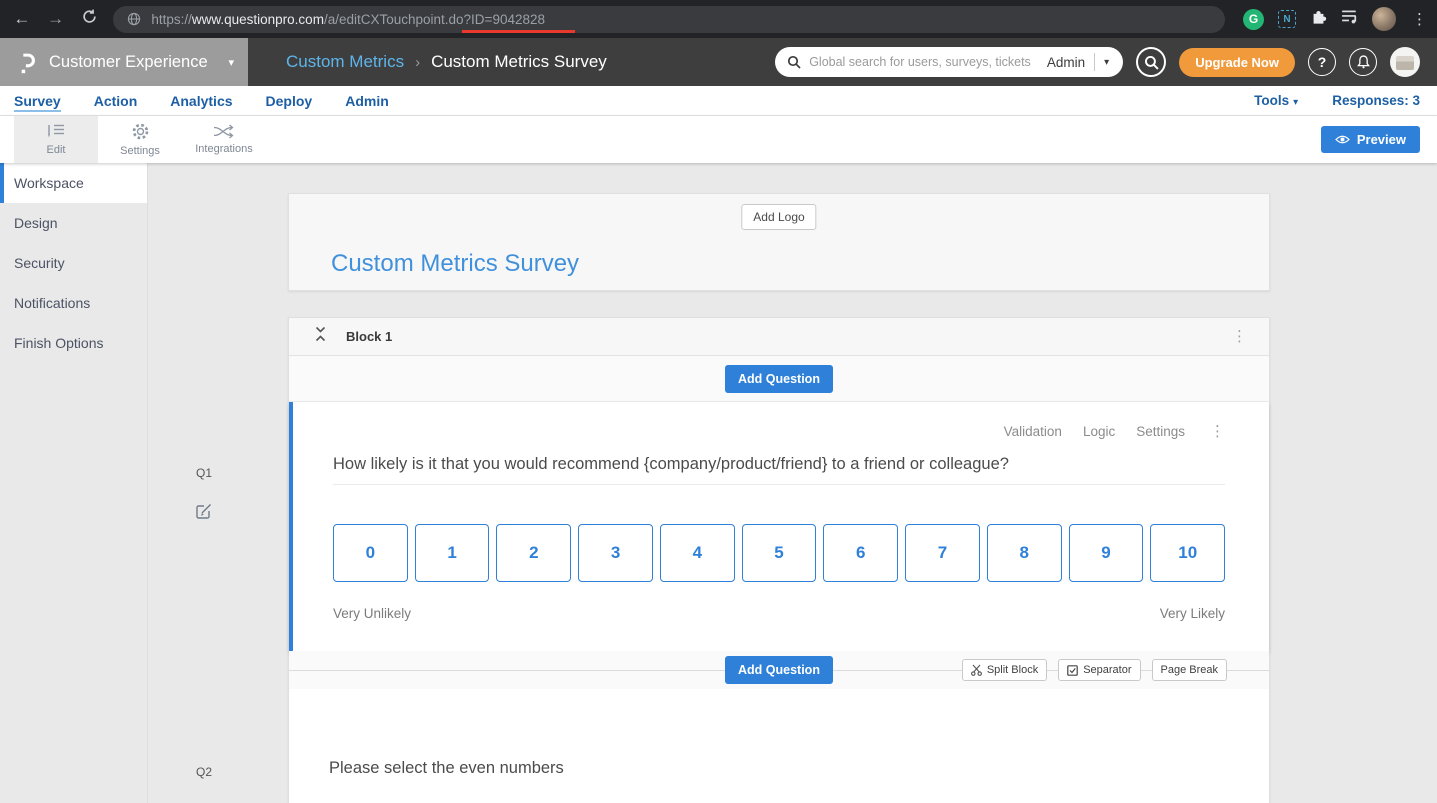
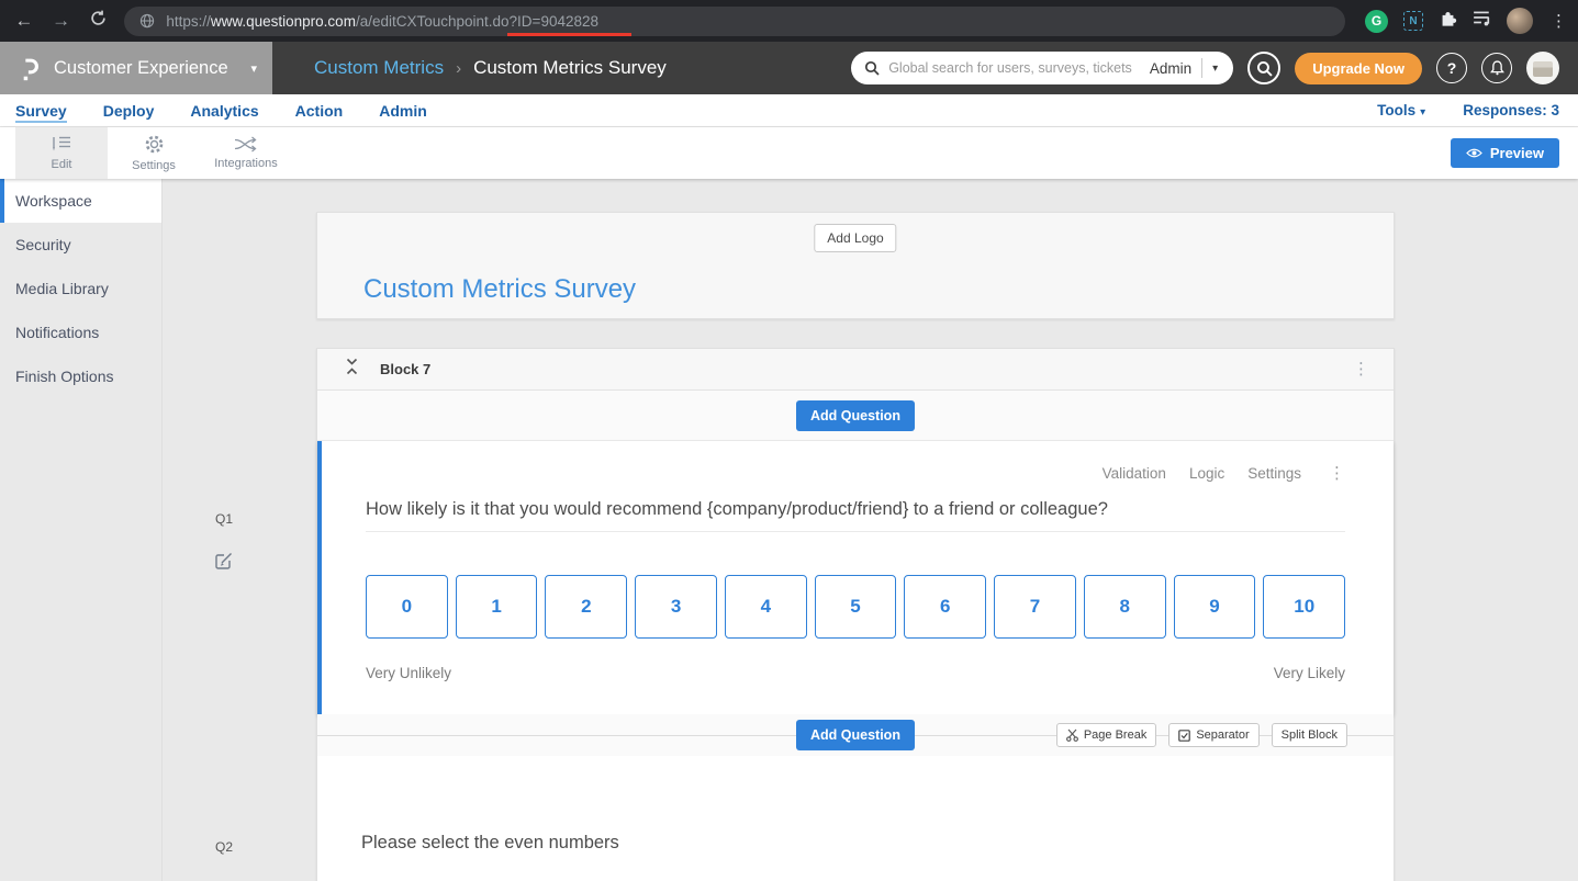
  ←
  →
  https://www.questionpro.com/a/editCXTouchpoint.do?ID=9042828
  G
  N
  ⋮
  Customer Experience
  ▾
  Custom Metrics
  ›
  Custom Metrics Survey
  Global search for users, surveys, tickets
  Admin
  ▾
  Upgrade Now
  ?
  Survey
- Action
+ Deploy
  Analytics
- Deploy
+ Action
  Admin
  Tools ▾
  Responses: 3
  Edit
  Settings
  Integrations
  Preview
  Workspace
- Design
  Security
+ Media Library
  Notifications
  Finish Options
  Q1
  Q2
  Add Logo
  Custom Metrics Survey
- Block 1
+ Block 7
  ⋮
  Add Question
  Validation
  Logic
  Settings
  ⋮
  How likely is it that you would recommend {company/product/friend} to a friend or colleague?
  0
  1
  2
  3
  4
  5
  6
  7
  8
  9
  10
  Very Unlikely
  Very Likely
  Add Question
- Split Block
+ Page Break
  Separator
- Page Break
+ Split Block
  Please select the even numbers
